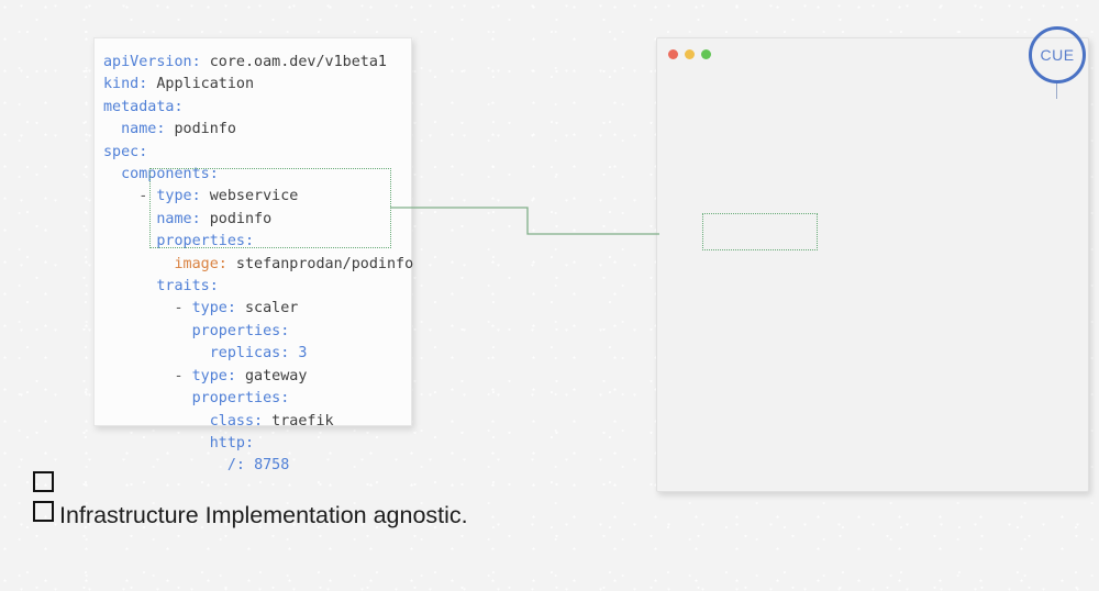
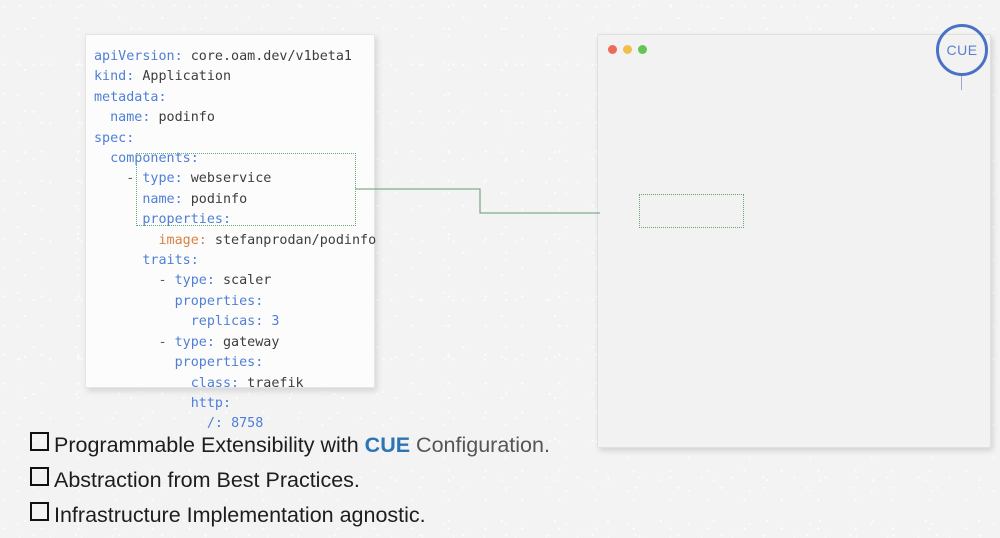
  apiVersion: core.oam.dev/v1beta1 kind: Application metadata: name: podinfo spec: components: - type: webservice name: podinfo properties: image: stefanprodan/podinfo traits: - type: scaler properties: replicas: 3 - type: gateway properties: class: traefik http: /: 8758
  CUE
+ Programmable Extensibility with CUE Configuration.
+ Abstraction from Best Practices.
  Infrastructure Implementation agnostic.
